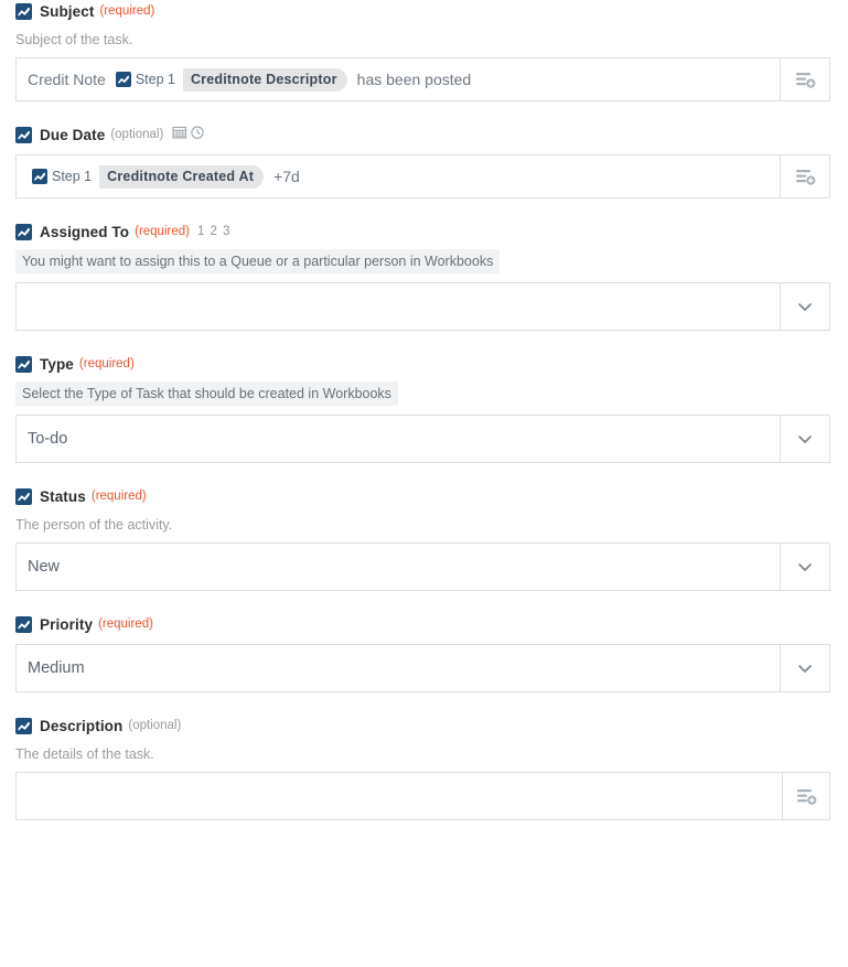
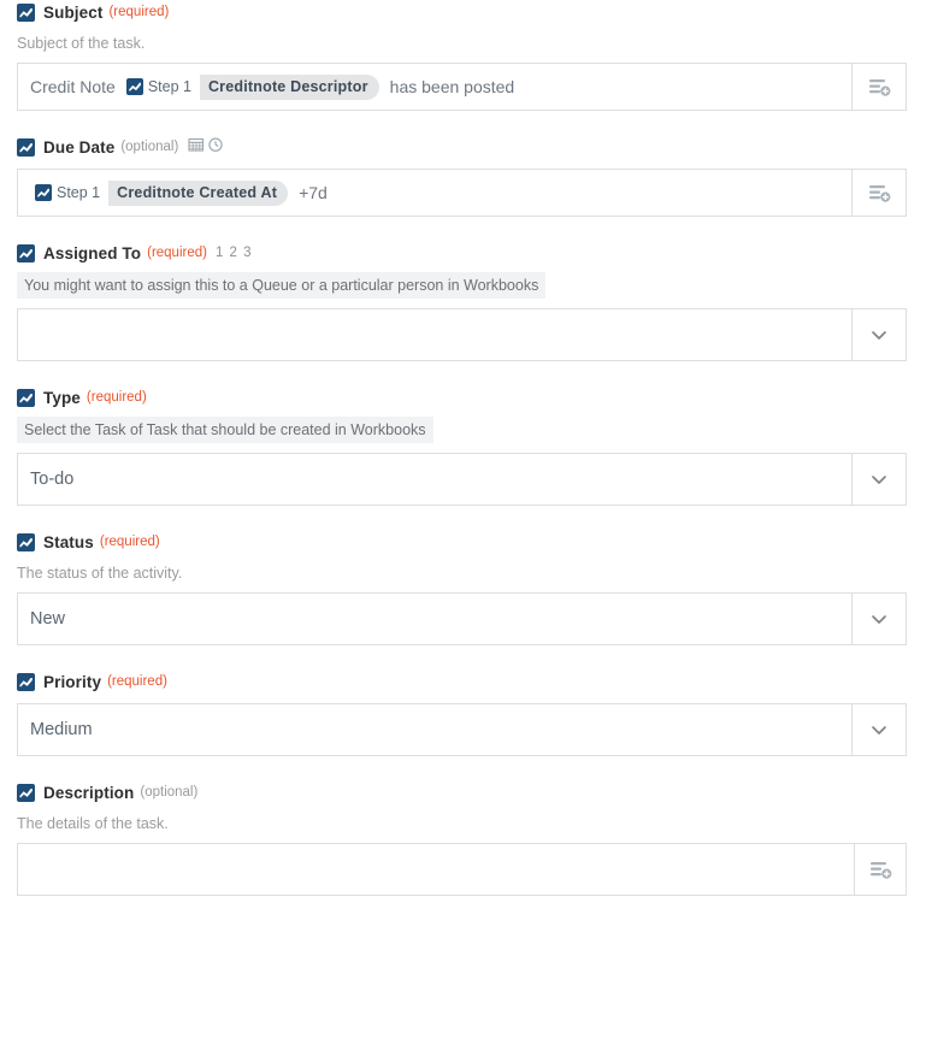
  Subject
  (required)
  Subject of the task.
  Credit Note
  Step 1
  Creditnote Descriptor
  has been posted
  Due Date
  (optional)
  Step 1
  Creditnote Created At
  +7d
  Assigned To
  (required)
  1 2 3
  You might want to assign this to a Queue or a particular person in Workbooks
  Type
  (required)
- Select the Type of Task that should be created in Workbooks
+ Select the Task of Task that should be created in Workbooks
  To-do
  Status
  (required)
- The person of the activity.
+ The status of the activity.
  New
  Priority
  (required)
  Medium
  Description
  (optional)
  The details of the task.
